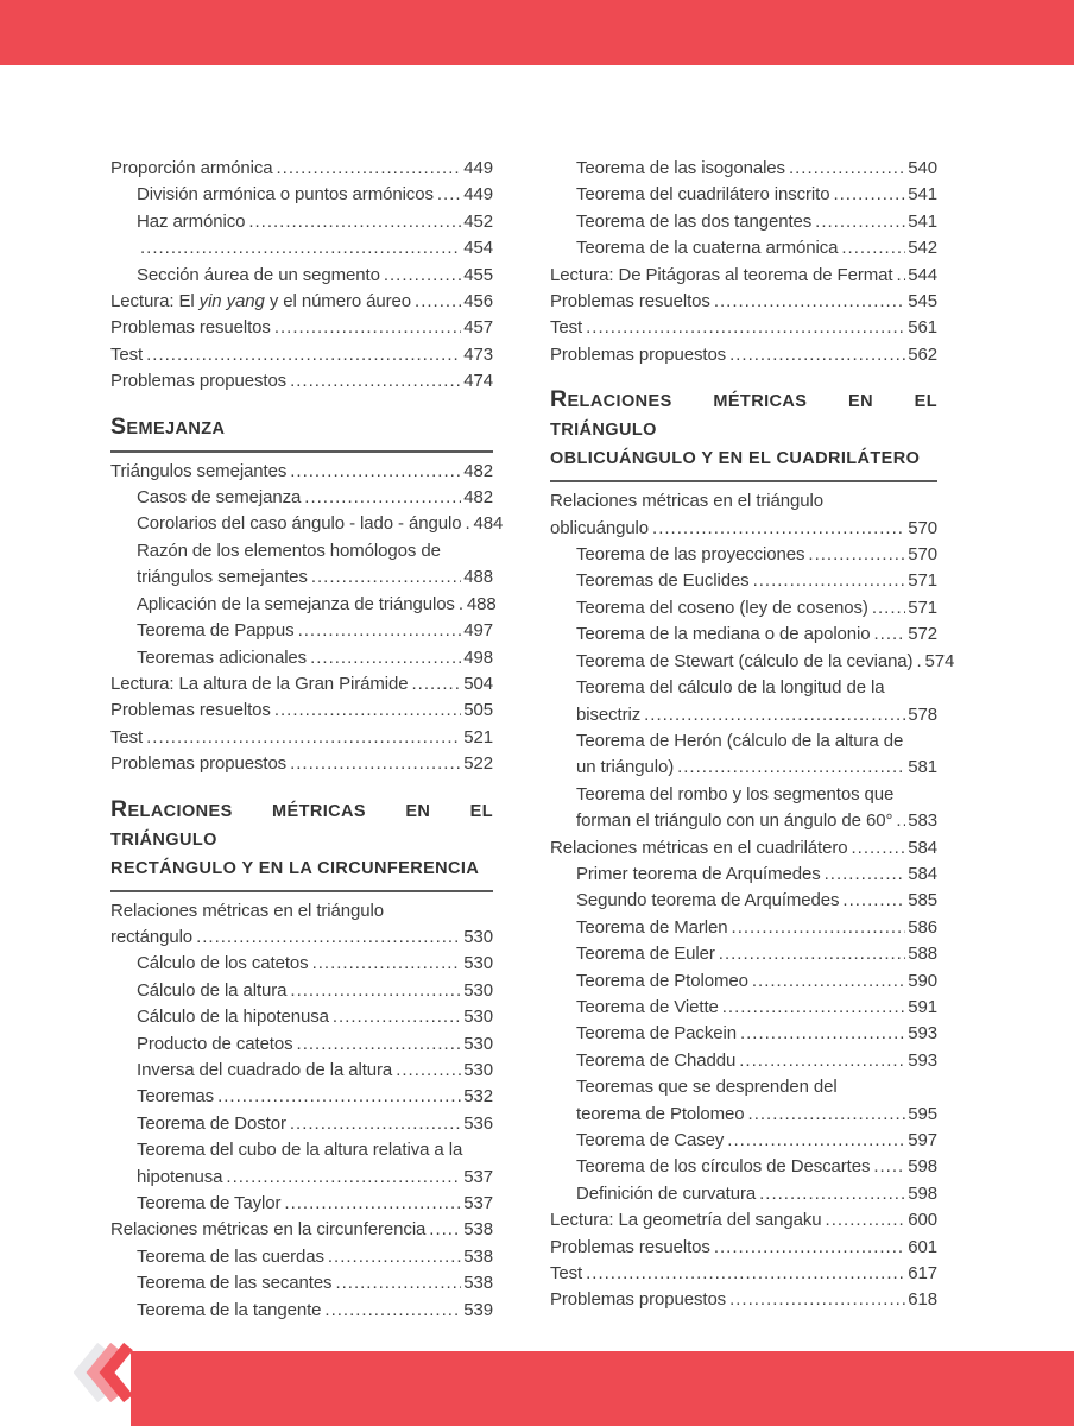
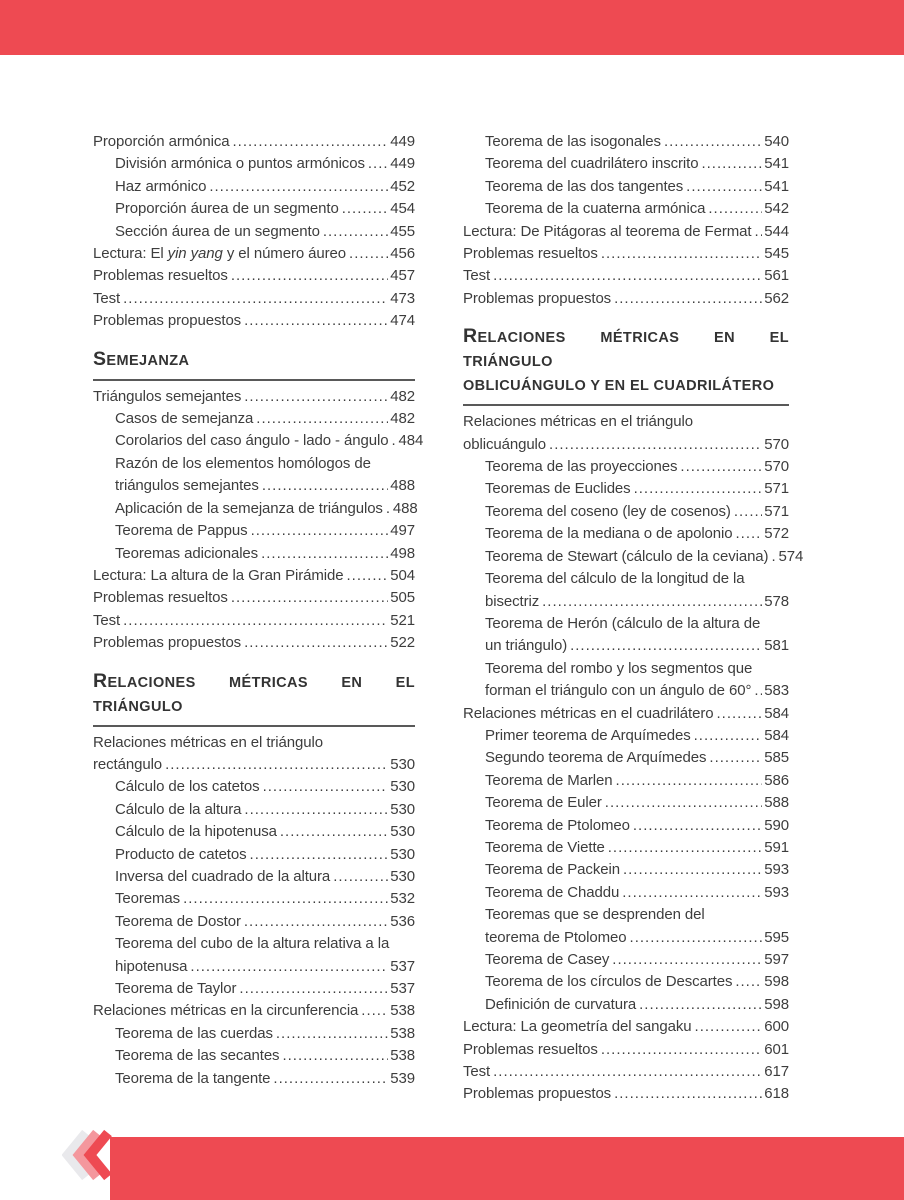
  Proporción armónica
  449
  División armónica o puntos armónicos
  449
  Haz armónico
  452
+ Proporción áurea de un segmento
  454
  Sección áurea de un segmento
  455
  Lectura: El yin yang y el número áureo
  456
  Problemas resueltos
  457
  Test
  473
  Problemas propuestos
  474
  SEMEJANZA
  Triángulos semejantes
  482
  Casos de semejanza
  482
  Corolarios del caso ángulo - lado - ángulo
  484
  Razón de los elementos homólogos de
  triángulos semejantes
  488
  Aplicación de la semejanza de triángulos
  488
  Teorema de Pappus
  497
  Teoremas adicionales
  498
  Lectura: La altura de la Gran Pirámide
  504
  Problemas resueltos
  505
  Test
  521
  Problemas propuestos
  522
  RELACIONES MÉTRICAS EN EL TRIÁNGULO
- RECTÁNGULO Y EN LA CIRCUNFERENCIA
  Relaciones métricas en el triángulo
  rectángulo
  530
  Cálculo de los catetos
  530
  Cálculo de la altura
  530
  Cálculo de la hipotenusa
  530
  Producto de catetos
  530
  Inversa del cuadrado de la altura
  530
  Teoremas
  532
  Teorema de Dostor
  536
  Teorema del cubo de la altura relativa a la
  hipotenusa
  537
  Teorema de Taylor
  537
  Relaciones métricas en la circunferencia
  538
  Teorema de las cuerdas
  538
  Teorema de las secantes
  538
  Teorema de la tangente
  539
  Teorema de las isogonales
  540
  Teorema del cuadrilátero inscrito
  541
  Teorema de las dos tangentes
  541
  Teorema de la cuaterna armónica
  542
  Lectura: De Pitágoras al teorema de Fermat
  544
  Problemas resueltos
  545
  Test
  561
  Problemas propuestos
  562
  RELACIONES MÉTRICAS EN EL TRIÁNGULO
  OBLICUÁNGULO Y EN EL CUADRILÁTERO
  Relaciones métricas en el triángulo
  oblicuángulo
  570
  Teorema de las proyecciones
  570
  Teoremas de Euclides
  571
  Teorema del coseno (ley de cosenos)
  571
  Teorema de la mediana o de apolonio
  572
  Teorema de Stewart (cálculo de la ceviana)
  574
  Teorema del cálculo de la longitud de la
  bisectriz
  578
  Teorema de Herón (cálculo de la altura de
  un triángulo)
  581
  Teorema del rombo y los segmentos que
  forman el triángulo con un ángulo de 60°
  583
  Relaciones métricas en el cuadrilátero
  584
  Primer teorema de Arquímedes
  584
  Segundo teorema de Arquímedes
  585
  Teorema de Marlen
  586
  Teorema de Euler
  588
  Teorema de Ptolomeo
  590
  Teorema de Viette
  591
  Teorema de Packein
  593
  Teorema de Chaddu
  593
  Teoremas que se desprenden del
  teorema de Ptolomeo
  595
  Teorema de Casey
  597
  Teorema de los círculos de Descartes
  598
  Definición de curvatura
  598
  Lectura: La geometría del sangaku
  600
  Problemas resueltos
  601
  Test
  617
  Problemas propuestos
  618
